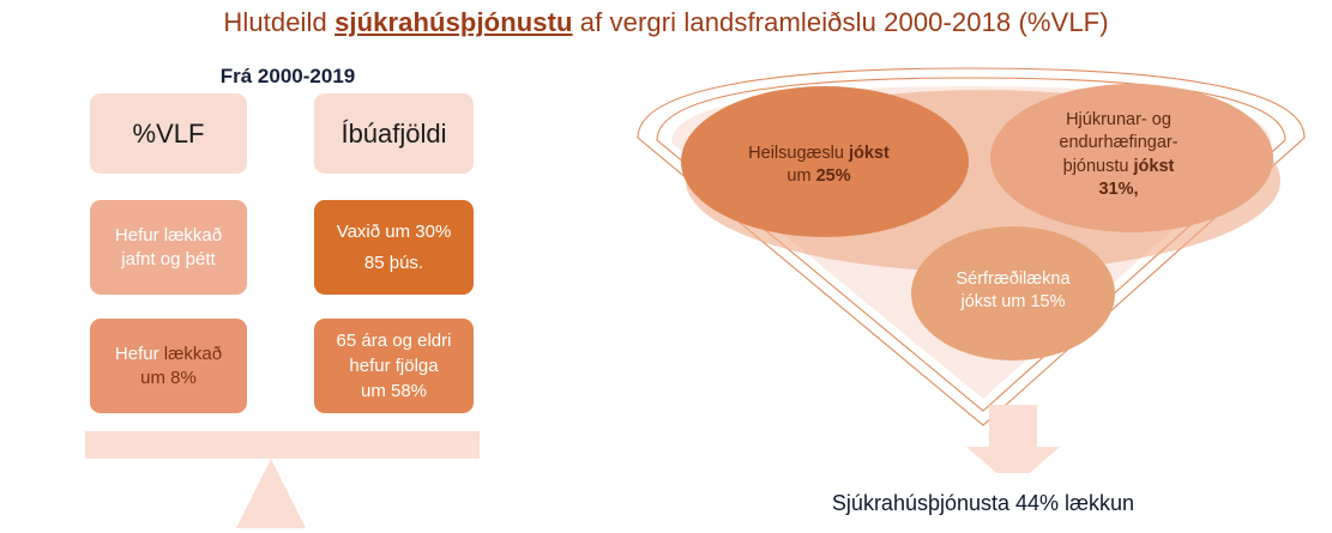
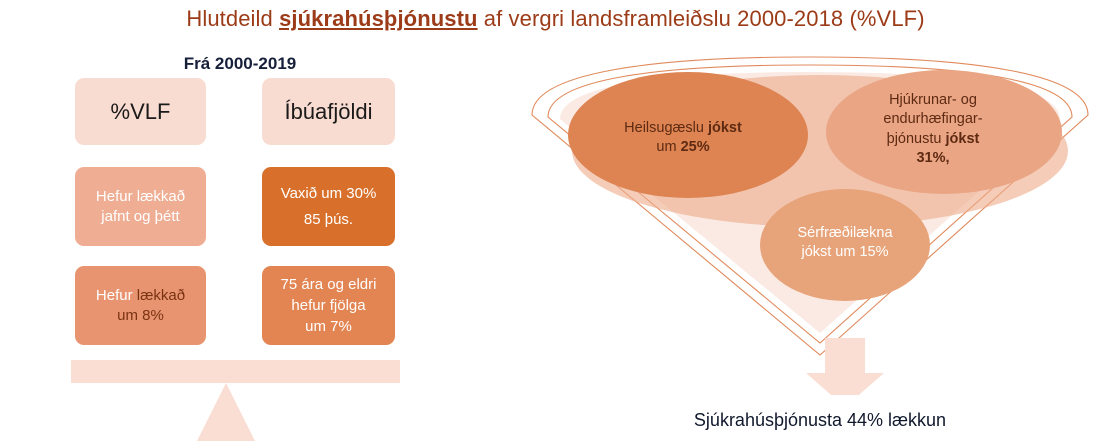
  Hlutdeild sjúkrahúsþjónustu af vergri landsframleiðslu 2000-2018 (%VLF)
  Frá 2000-2019
  %VLF
  Íbúafjöldi
  Hefur lækkað
  jafnt og þétt
  Hefur lækkað
  um 8%
  Vaxið um 30%
  85 þús.
- 65 ára og eldri
+ 75 ára og eldri
  hefur fjölga
- um 58%
+ um 7%
  Heilsugæslu jókst
  um 25%
  Hjúkrunar- og
  endurhæfingar-
  þjónustu jókst
  31%,
  Sérfræðilækna
  jókst um 15%
  Sjúkrahúsþjónusta 44% lækkun
